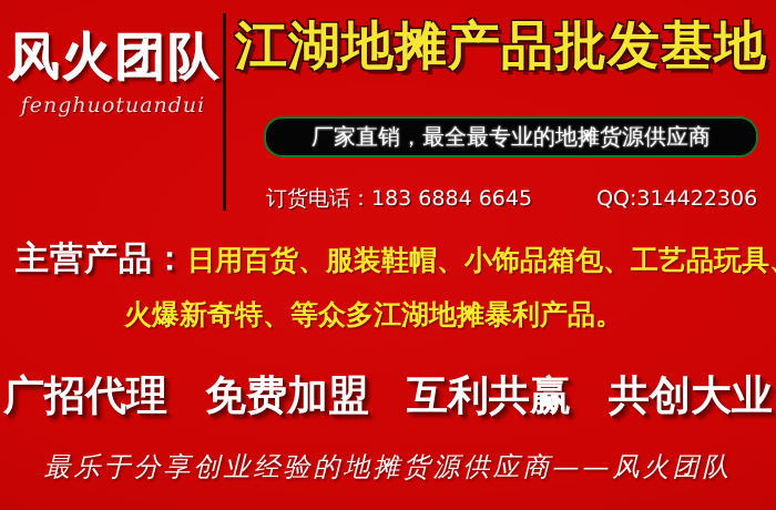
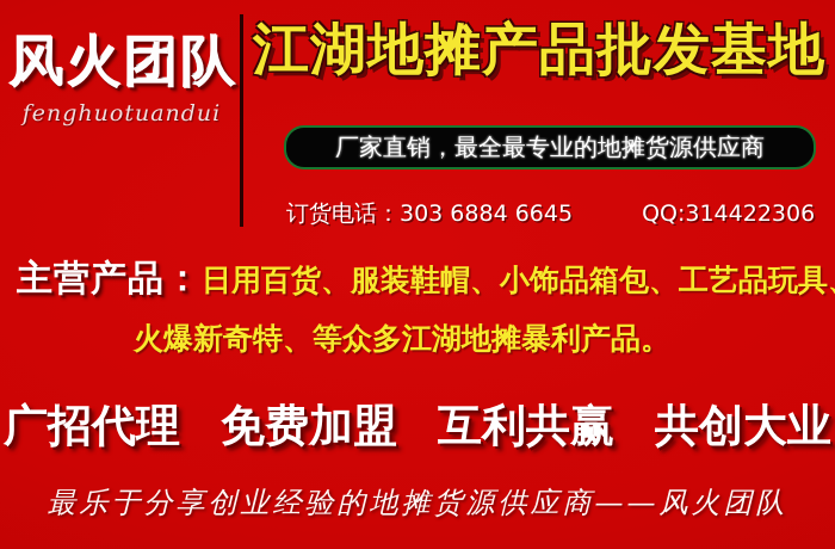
  风火团队
  fenghuotuandui
  江湖地摊产品批发基地
  厂家直销，最全最专业的地摊货源供应商
- 订货电话：183 6884 6645
+ 订货电话：303 6884 6645
  QQ:314422306
  主营产品：
  日用百货、服装鞋帽、小饰品箱包、工艺品玩具
  火爆新奇特、等众多江湖地摊暴利产品。
  广招代理
  免费加盟
  互利共赢
  共创大业
  最乐于分享创业经验的地摊货源供应商——风火团队
